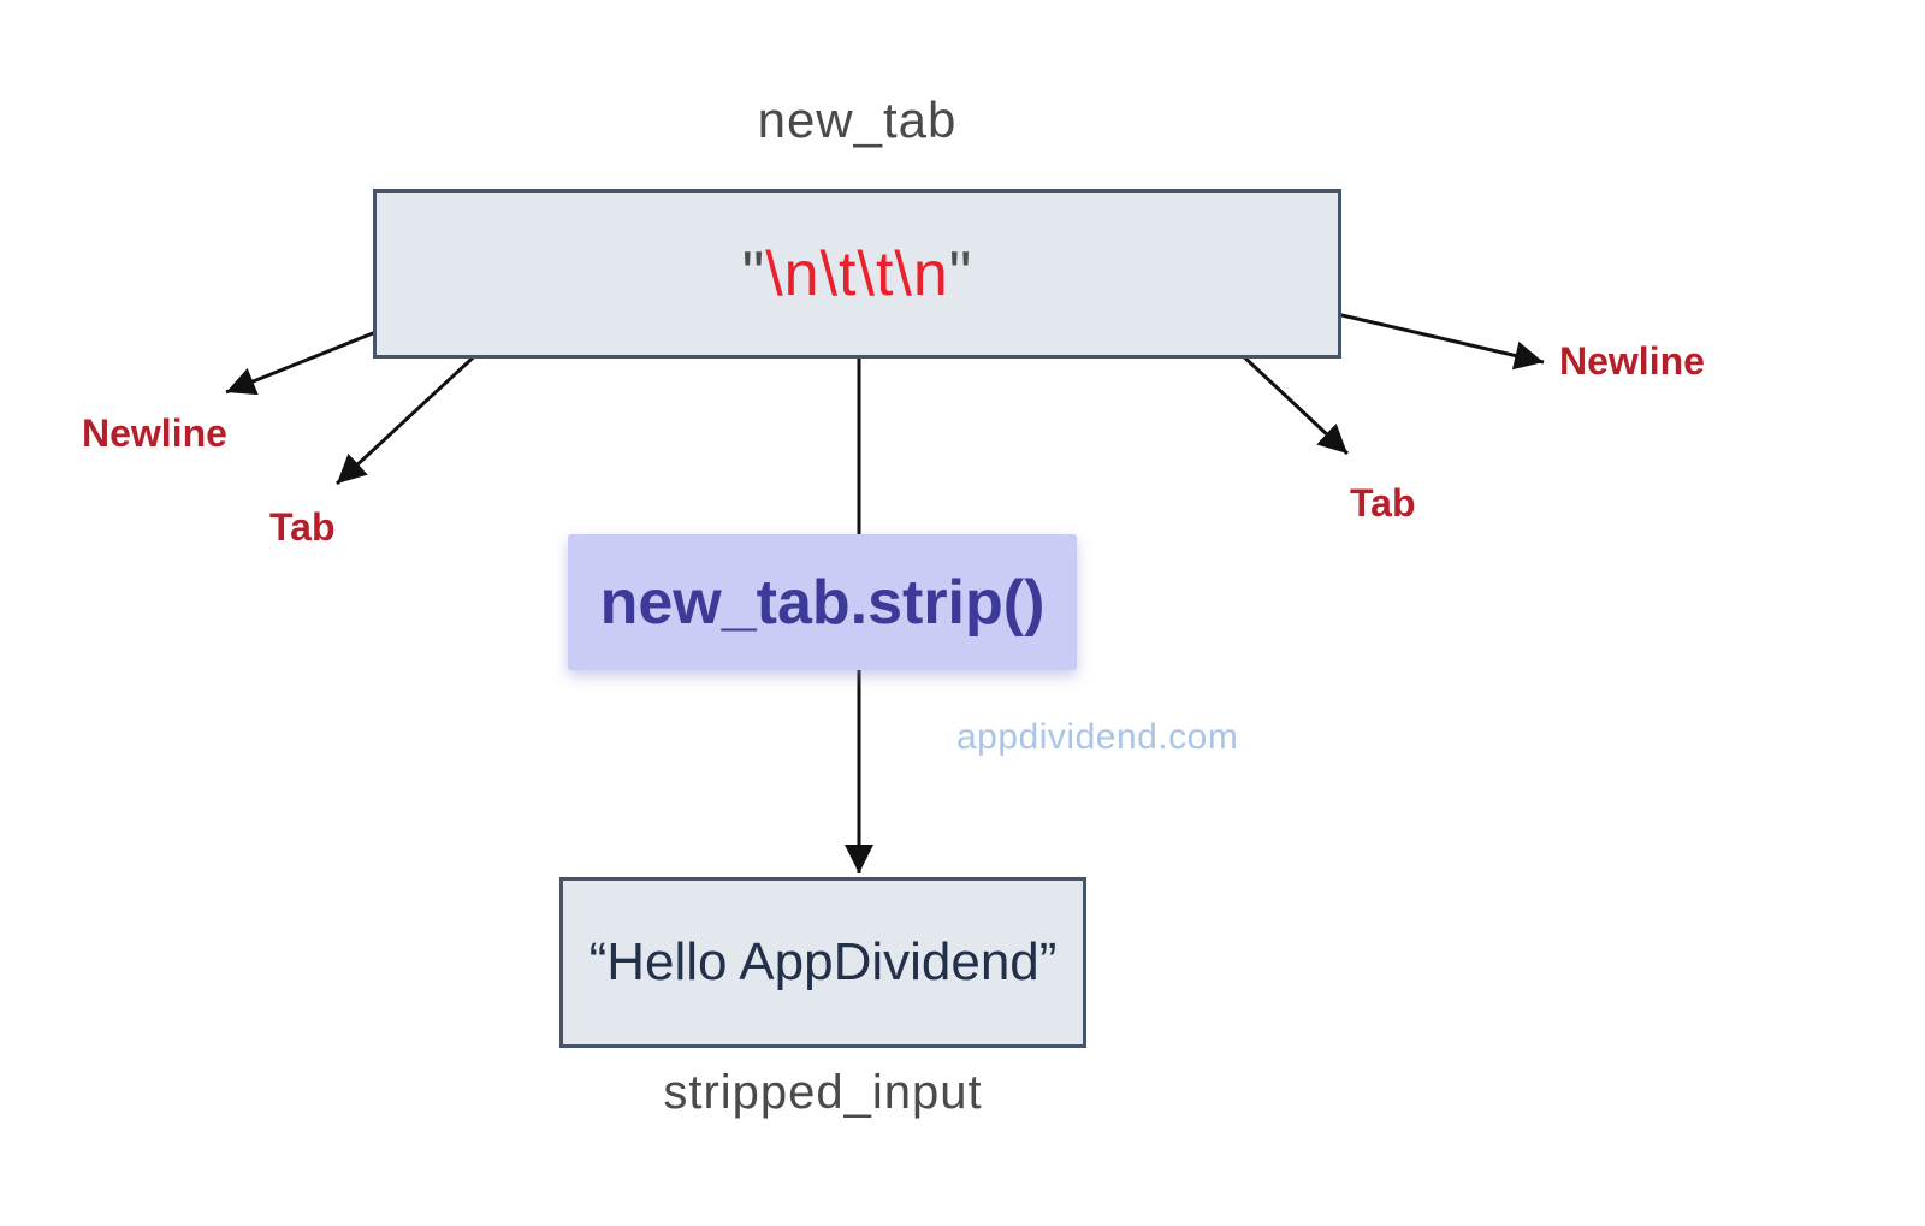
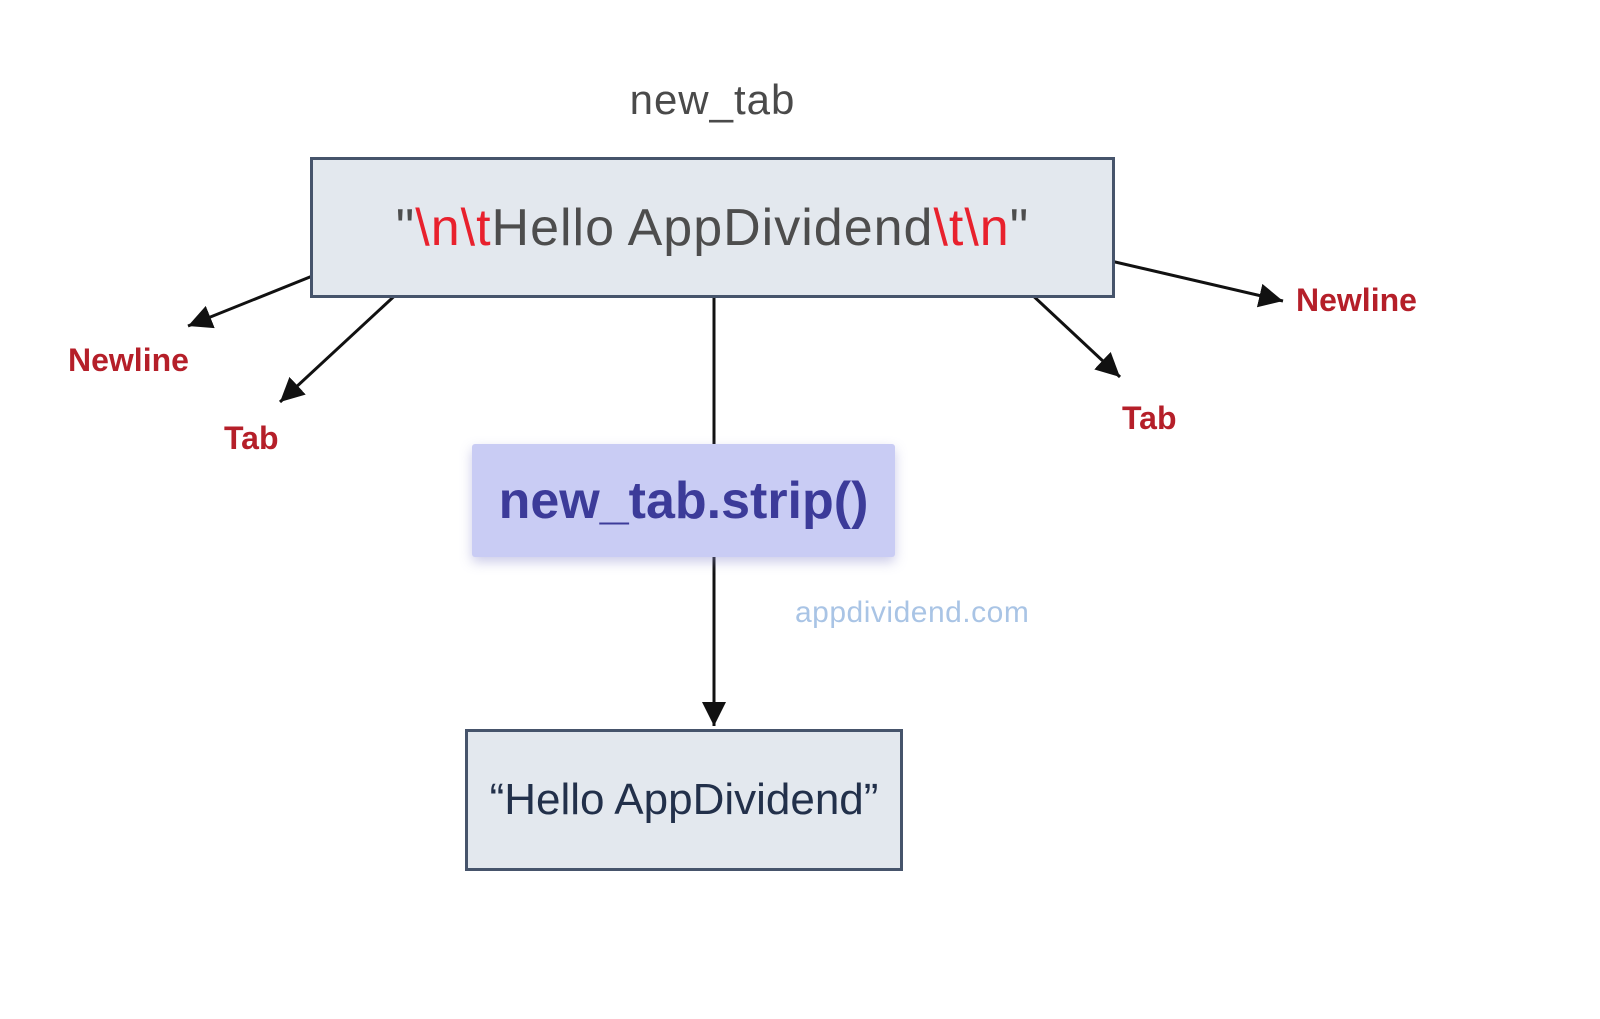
  new_tab
  "
  \n\t
+ Hello AppDividend
  \t\n
  "
  Newline
  Tab
  Newline
  Tab
  new_tab.strip()
  appdividend.com
  “Hello AppDividend”
- stripped_input
